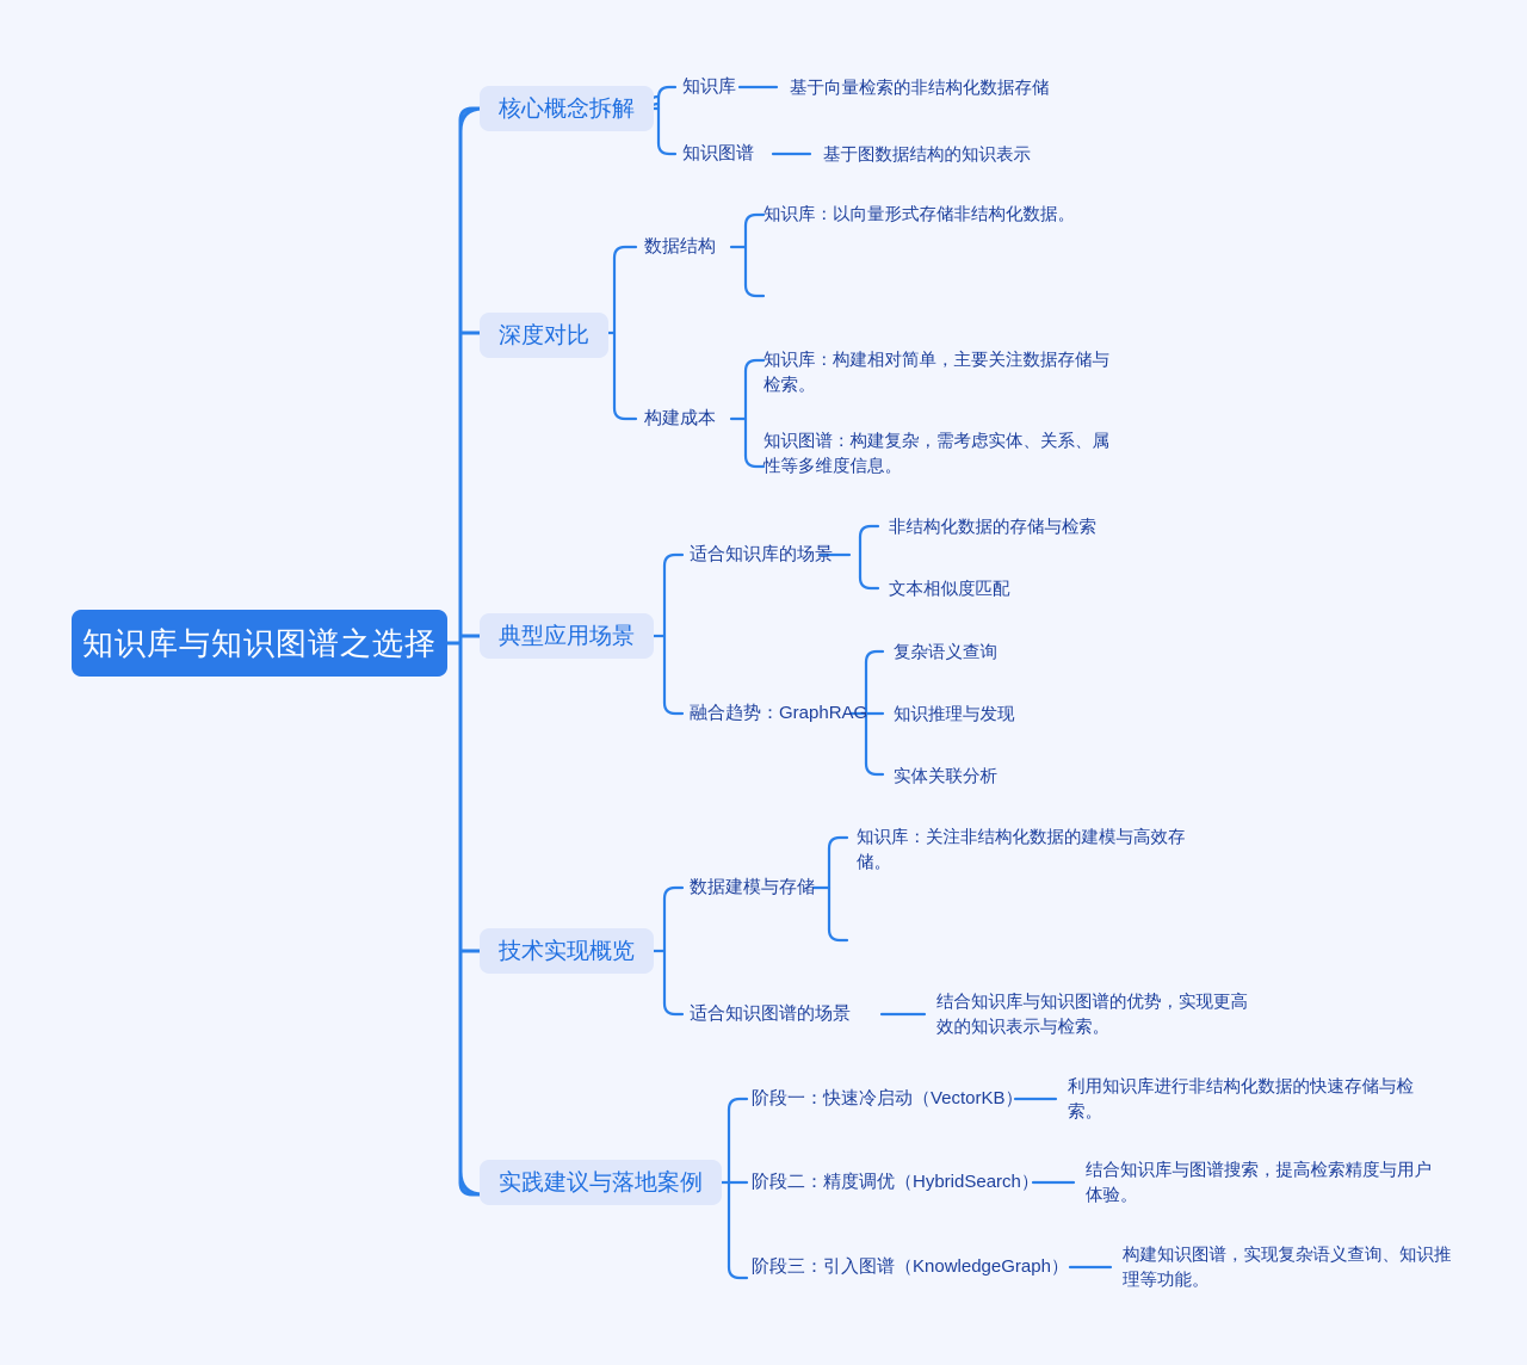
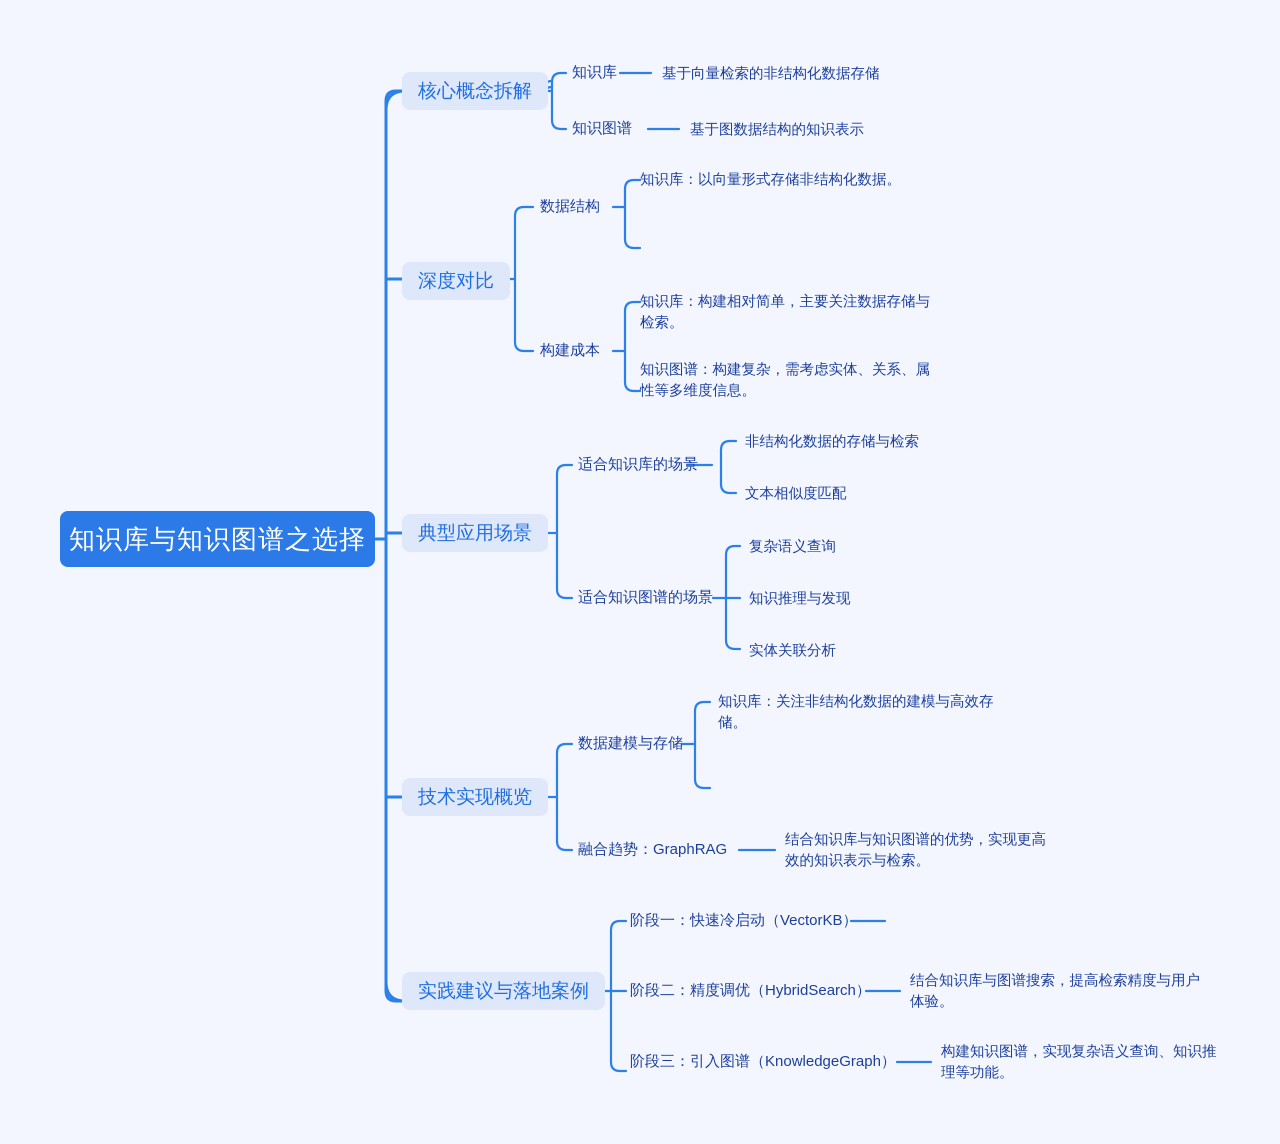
  知识库与知识图谱之选择
  核心概念拆解
  知识库
  基于向量检索的非结构化数据存储
  知识图谱
  基于图数据结构的知识表示
  深度对比
  数据结构
  知识库：以向量形式存储非结构化数据。
  构建成本
  知识库：构建相对简单，主要关注数据存储与检索。
  知识图谱：构建复杂，需考虑实体、关系、属性等多维度信息。
  典型应用场景
  适合知识库的场景
  非结构化数据的存储与检索
  文本相似度匹配
- 融合趋势：GraphRAG
+ 适合知识图谱的场景
  复杂语义查询
  知识推理与发现
  实体关联分析
  技术实现概览
  数据建模与存储
  知识库：关注非结构化数据的建模与高效存储。
- 适合知识图谱的场景
+ 融合趋势：GraphRAG
  结合知识库与知识图谱的优势，实现更高效的知识表示与检索。
  实践建议与落地案例
  阶段一：快速冷启动（VectorKB）
- 利用知识库进行非结构化数据的快速存储与检索。
  阶段二：精度调优（HybridSearch）
  结合知识库与图谱搜索，提高检索精度与用户体验。
  阶段三：引入图谱（KnowledgeGraph）
  构建知识图谱，实现复杂语义查询、知识推理等功能。
